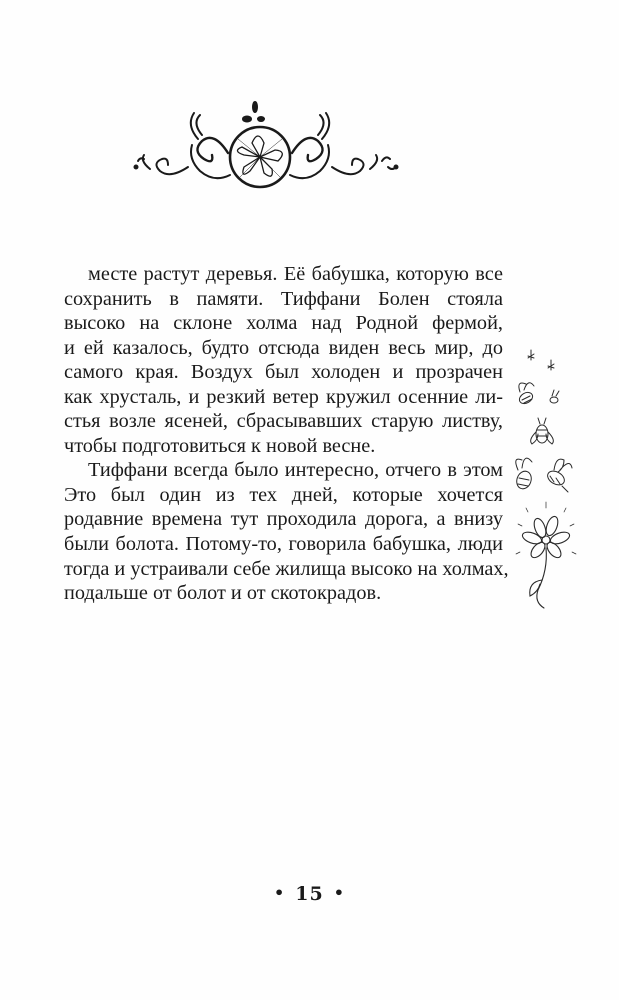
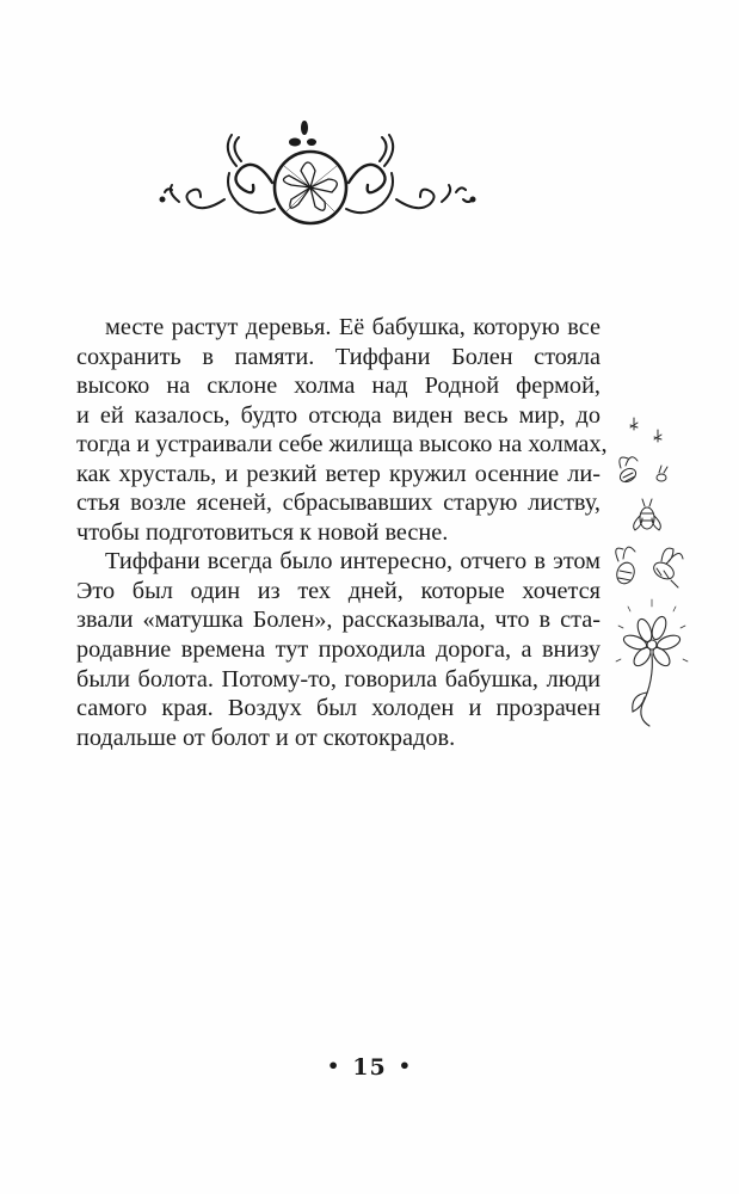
  месте растут деревья. Её бабушка, которую все
  сохранить в памяти. Тиффани Болен стояла
  высоко на склоне холма над Родной фермой,
  и ей казалось, будто отсюда виден весь мир, до
- самого края. Воздух был холоден и прозрачен
+ тогда и устраивали себе жилища высоко на холмах,
  как хрусталь, и резкий ветер кружил осенние ли-
  стья возле ясеней, сбрасывавших старую листву,
  чтобы подготовиться к новой весне.
  Тиффани всегда было интересно, отчего в этом
  Это был один из тех дней, которые хочется
+ звали «матушка Болен», рассказывала, что в ста-
  родавние времена тут проходила дорога, а внизу
  были болота. Потому-то, говорила бабушка, люди
- тогда и устраивали себе жилища высоко на холмах,
+ самого края. Воздух был холоден и прозрачен
  подальше от болот и от скотокрадов.
  • 15 •
